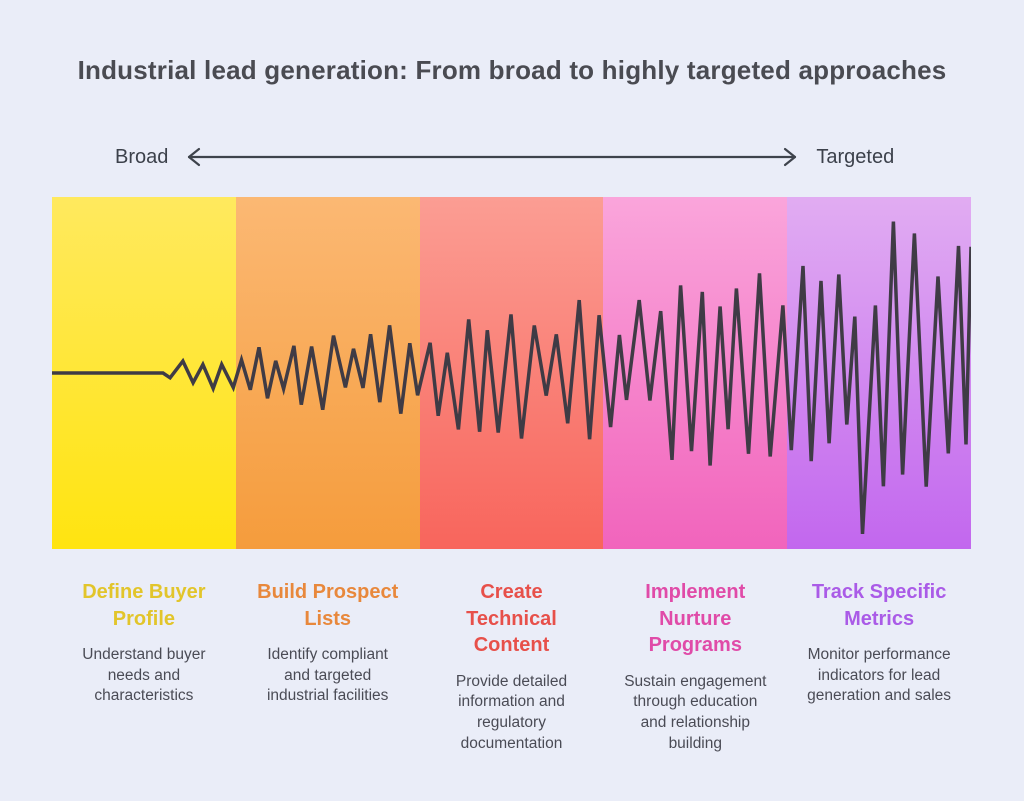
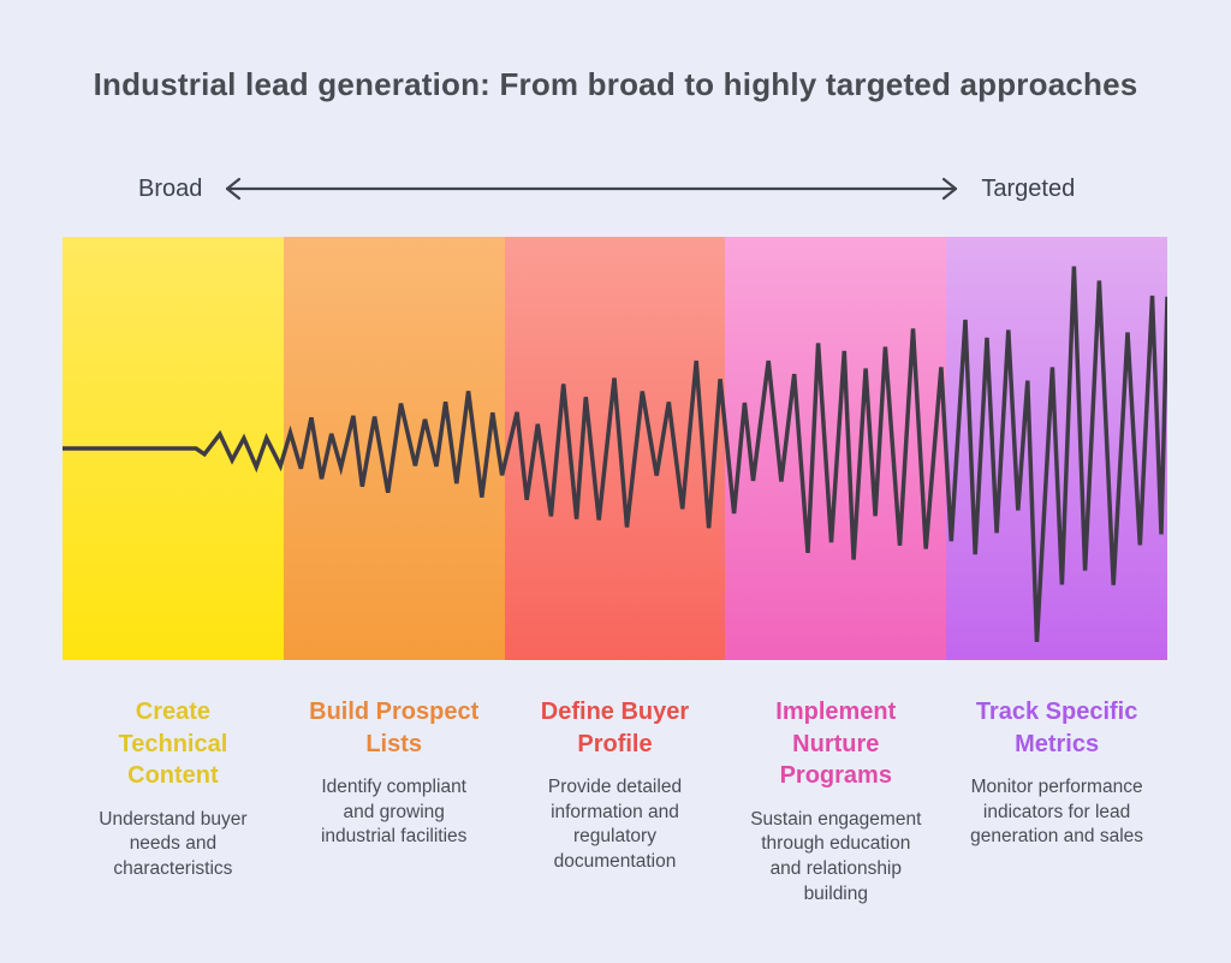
  Industrial lead generation: From broad to highly targeted approaches
  Broad
  Targeted
- Define Buyer Profile
+ Create Technical Content
  Understand buyer needs and characteristics
  Build Prospect Lists
- Identify compliant and targeted industrial facilities
+ Identify compliant and growing industrial facilities
- Create Technical Content
+ Define Buyer Profile
  Provide detailed information and regulatory documentation
  Implement Nurture Programs
  Sustain engagement through education and relationship building
  Track Specific Metrics
  Monitor performance indicators for lead generation and sales
